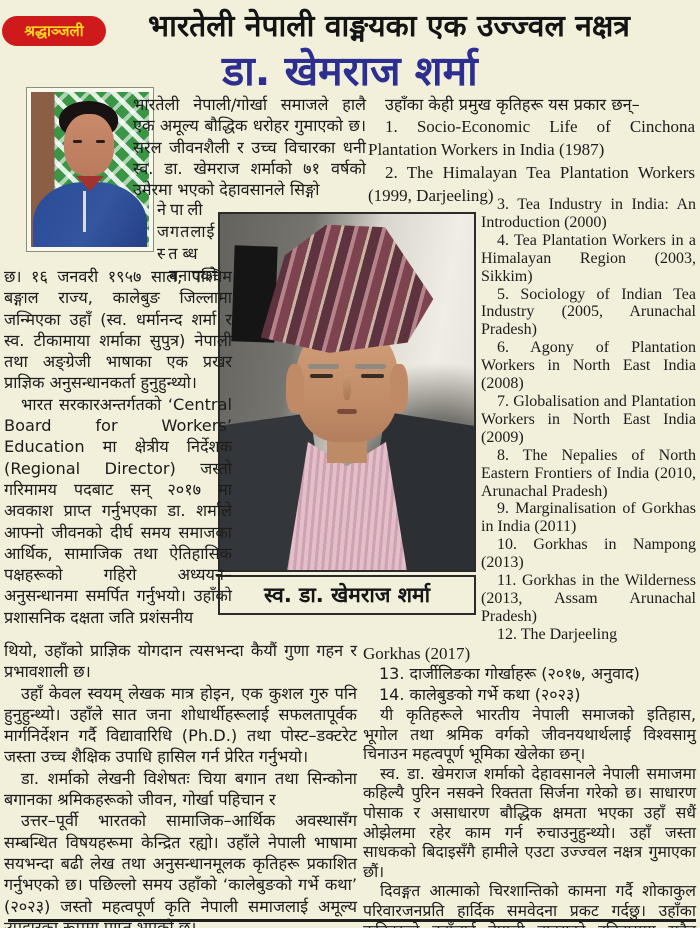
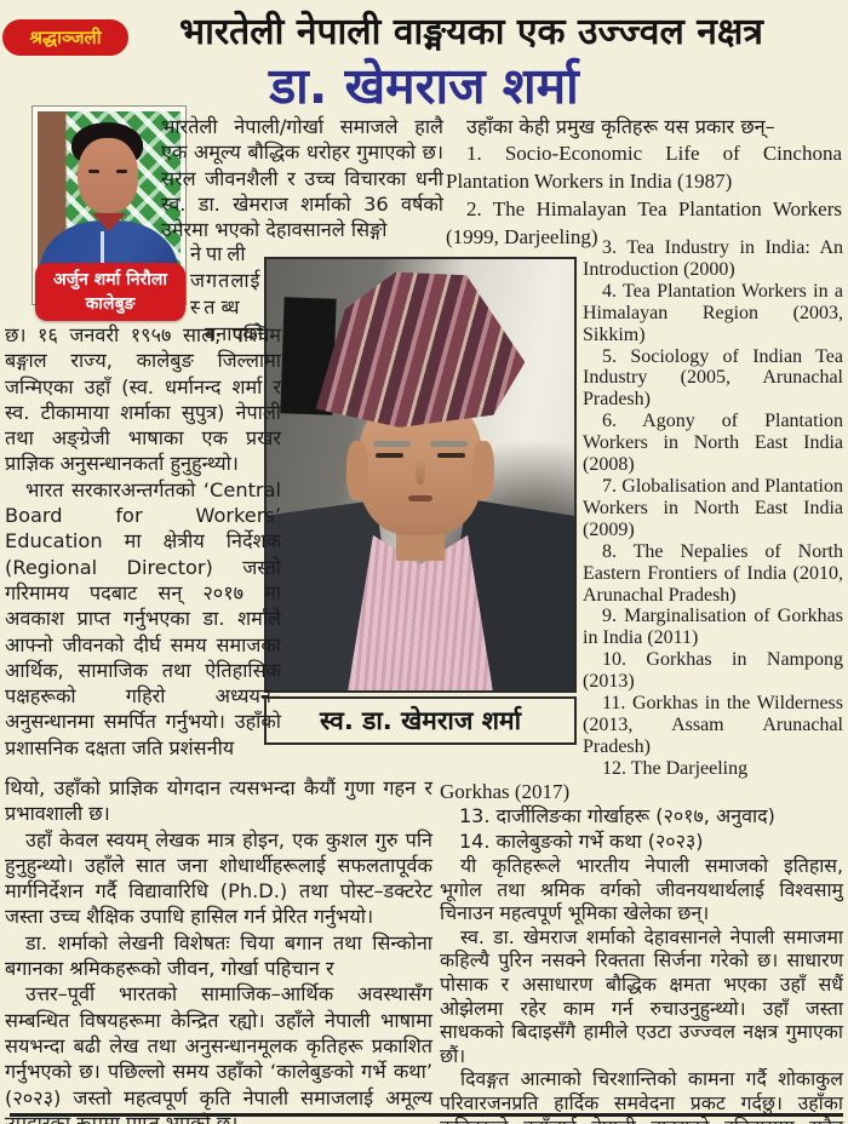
  श्रद्धाञ्जली
  भारतेली नेपाली वाङ्मयका एक उज्ज्वल नक्षत्र
  डा. खेमराज शर्मा
+ अर्जुन शर्मा निरौला
+ कालेबुङ
  स्व. डा. खेमराज शर्मा
- भारतेली नेपाली/गोर्खा समाजले हालै एक अमूल्य बौद्धिक धरोहर गुमाएको छ। सरल जीवनशैली र उच्च विचारका धनी स्व. डा. खेमराज शर्माको ७१ वर्षको उमेरमा भएको देहावसानले सिङ्गो
+ भारतेली नेपाली/गोर्खा समाजले हालै एक अमूल्य बौद्धिक धरोहर गुमाएको छ। सरल जीवनशैली र उच्च विचारका धनी स्व. डा. खेमराज शर्माको 36 वर्षको उमेरमा भएको देहावसानले सिङ्गो
  नेपाली
  जगतलाई
  स्तब्ध
  बनाएको
  छ। १६ जनवरी १९५७ साल, पश्चिम बङ्गाल राज्य, कालेबुङ जिल्लामा जन्मिएका उहाँ (स्व. धर्मानन्द शर्मा र स्व. टीकामाया शर्माका सुपुत्र) नेपाली तथा अङ्ग्रेजी भाषाका एक प्रखर प्राज्ञिक अनुसन्धानकर्ता हुनुहुन्थ्यो।
  भारत सरकारअन्तर्गतको ‘Central Board for Workers’ Education मा क्षेत्रीय निर्देशक (Regional Director) जस्तो गरिमामय पदबाट सन् २०१७ मा अवकाश प्राप्त गर्नुभएका डा. शर्माले आफ्नो जीवनको दीर्घ समय समाजका आर्थिक, सामाजिक तथा ऐतिहासिक पक्षहरूको गहिरो अध्ययन–अनुसन्धानमा समर्पित गर्नुभयो। उहाँको प्रशासनिक दक्षता जति प्रशंसनीय
  थियो, उहाँको प्राज्ञिक योगदान त्यसभन्दा कैयौं गुणा गहन र प्रभावशाली छ।
  उहाँ केवल स्वयम् लेखक मात्र होइन, एक कुशल गुरु पनि हुनुहुन्थ्यो। उहाँले सात जना शोधार्थीहरूलाई सफलतापूर्वक मार्गनिर्देशन गर्दै विद्यावारिधि (Ph.D.) तथा पोस्ट–डक्टरेट जस्ता उच्च शैक्षिक उपाधि हासिल गर्न प्रेरित गर्नुभयो।
  डा. शर्माको लेखनी विशेषतः चिया बगान तथा सिन्कोना बगानका श्रमिकहरूको जीवन, गोर्खा पहिचान र
  उत्तर–पूर्वी भारतको सामाजिक–आर्थिक अवस्थासँग सम्बन्धित विषयहरूमा केन्द्रित रह्यो। उहाँले नेपाली भाषामा सयभन्दा बढी लेख तथा अनुसन्धानमूलक कृतिहरू प्रकाशित गर्नुभएको छ। पछिल्लो समय उहाँको ‘कालेबुङको गर्भे कथा’ (२०२३) जस्तो महत्वपूर्ण कृति नेपाली समाजलाई अमूल्य उपहारका रूपमा प्राप्त भएको छ।
  उहाँका केही प्रमुख कृतिहरू यस प्रकार छन्–
  1. Socio-Economic Life of Cinchona Plantation Workers in India (1987)
  2. The Himalayan Tea Plantation Workers (1999, Darjeeling)
  3. Tea Industry in India: An Introduction (2000)
  4. Tea Plantation Workers in a Himalayan Region (2003, Sikkim)
  5. Sociology of Indian Tea Industry (2005, Arunachal Pradesh)
  6. Agony of Plantation Workers in North East India (2008)
  7. Globalisation and Plantation Workers in North East India (2009)
  8. The Nepalies of North Eastern Frontiers of India (2010, Arunachal Pradesh)
  9. Marginalisation of Gorkhas in India (2011)
  10. Gorkhas in Nampong (2013)
  11. Gorkhas in the Wilderness (2013, Assam Arunachal Pradesh)
  12. The Darjeeling
  Gorkhas (2017)
  13. दार्जीलिङका गोर्खाहरू (२०१७, अनुवाद)
  14. कालेबुङको गर्भे कथा (२०२३)
  यी कृतिहरूले भारतीय नेपाली समाजको इतिहास, भूगोल तथा श्रमिक वर्गको जीवनयथार्थलाई विश्वसामु चिनाउन महत्वपूर्ण भूमिका खेलेका छन्।
  स्व. डा. खेमराज शर्माको देहावसानले नेपाली समाजमा कहिल्यै पुरिन नसक्ने रिक्तता सिर्जना गरेको छ। साधारण पोसाक र असाधारण बौद्धिक क्षमता भएका उहाँ सधैं ओझेलमा रहेर काम गर्न रुचाउनुहुन्थ्यो। उहाँ जस्ता साधकको बिदाइसँगै हामीले एउटा उज्ज्वल नक्षत्र गुमाएका छौं।
